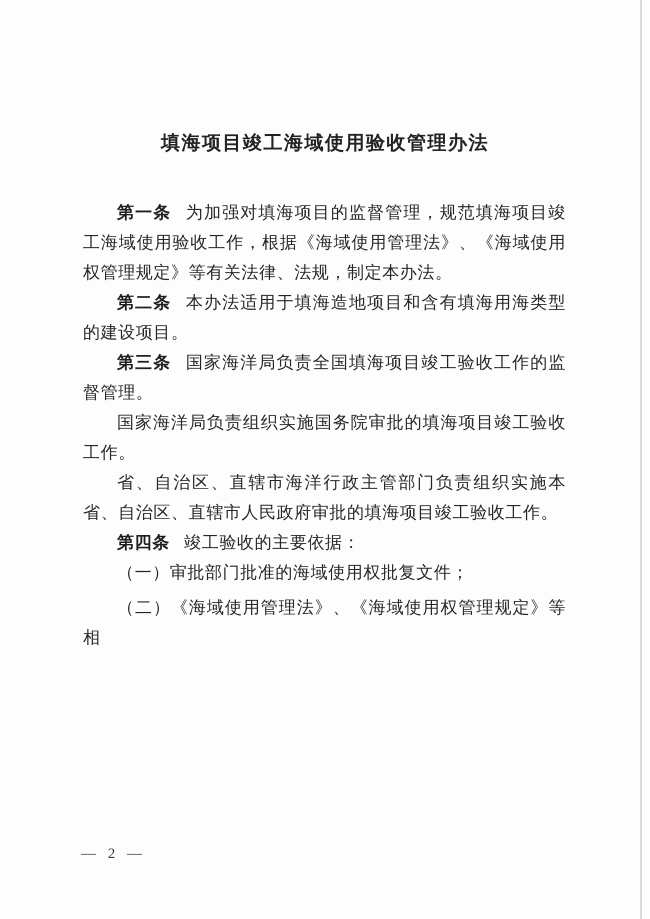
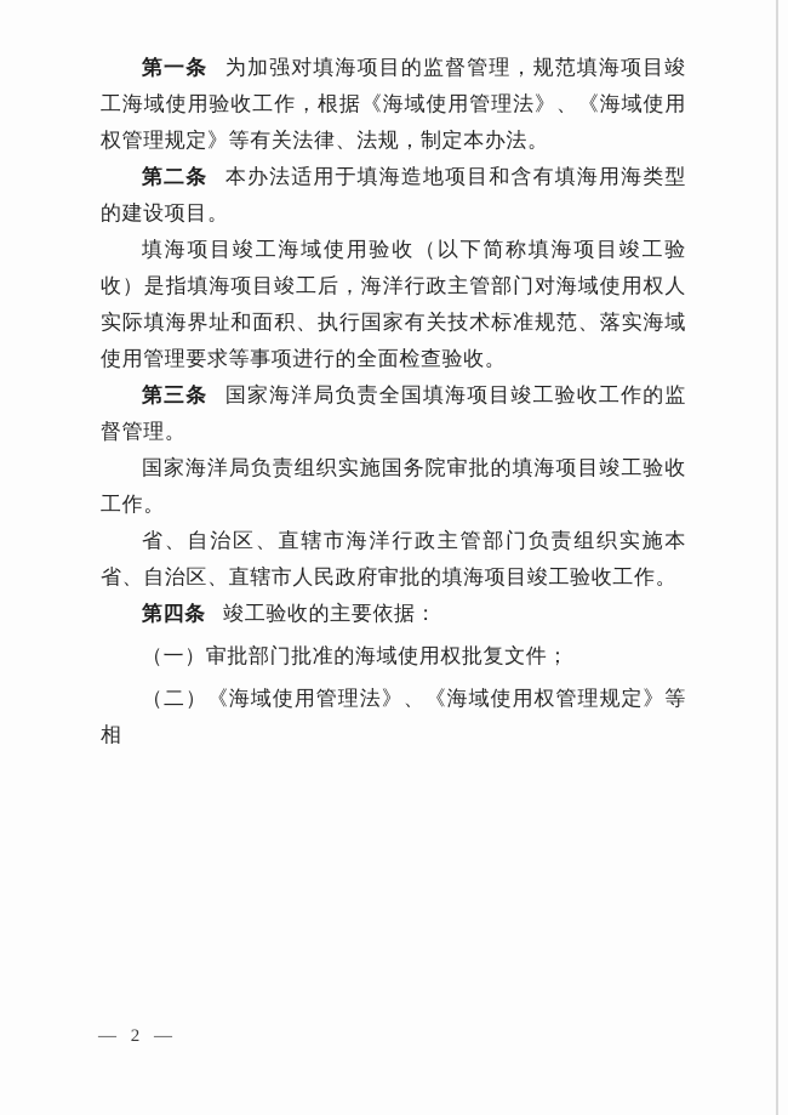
- 填海项目竣工海域使用验收管理办法
  第一条 为加强对填海项目的监督管理，规范填海项目竣工海域使用验收工作，根据《海域使用管理法》、《海域使用权管理规定》等有关法律、法规，制定本办法。
  第二条 本办法适用于填海造地项目和含有填海用海类型的建设项目。
+ 填海项目竣工海域使用验收（以下简称填海项目竣工验收）是指填海项目竣工后，海洋行政主管部门对海域使用权人实际填海界址和面积、执行国家有关技术标准规范、落实海域使用管理要求等事项进行的全面检查验收。
  第三条 国家海洋局负责全国填海项目竣工验收工作的监督管理。
  国家海洋局负责组织实施国务院审批的填海项目竣工验收工作。
  省、自治区、直辖市海洋行政主管部门负责组织实施本省、自治区、直辖市人民政府审批的填海项目竣工验收工作。
  第四条 竣工验收的主要依据：
  （一）审批部门批准的海域使用权批复文件；
  （二）《海域使用管理法》、《海域使用权管理规定》等相
  — 2 —
